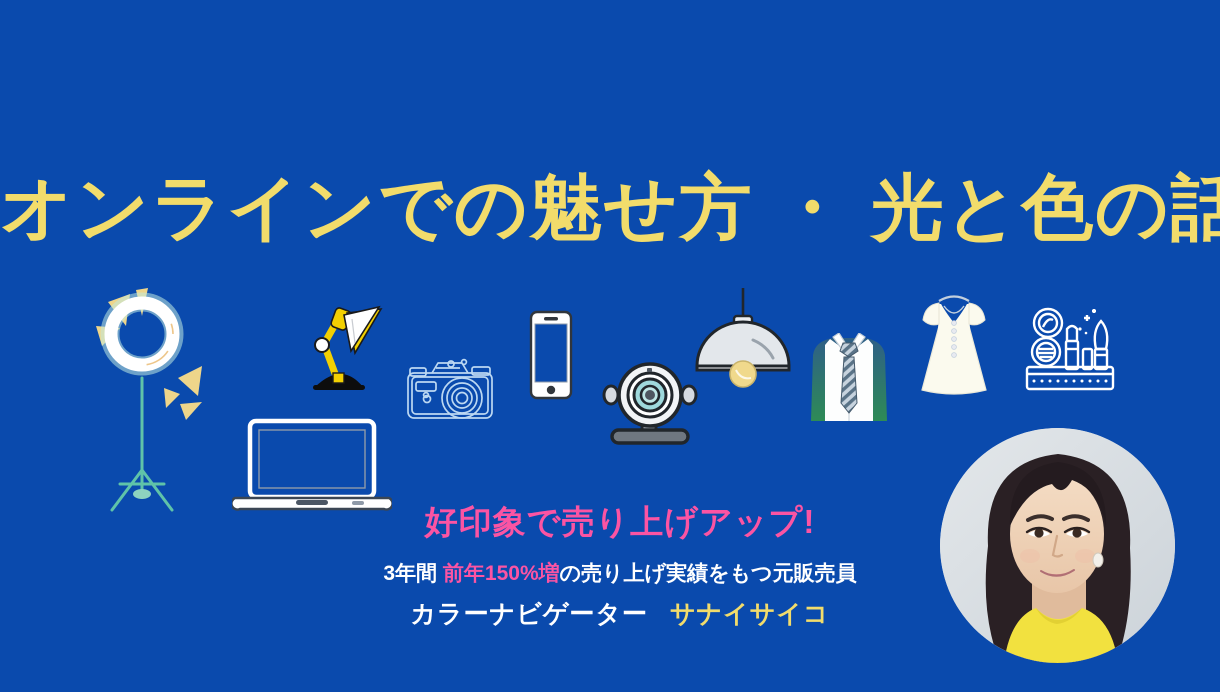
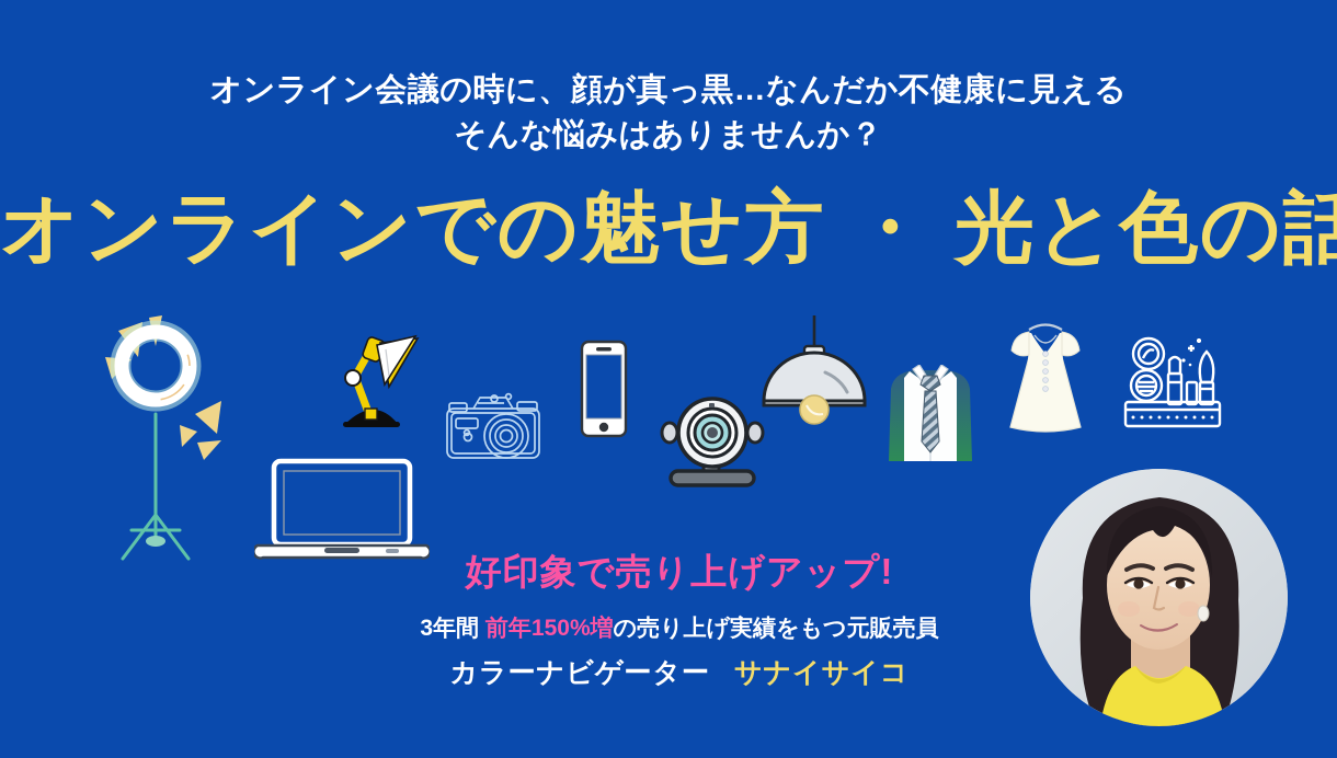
+ オンライン会議の時に、顔が真っ黒…なんだか不健康に見える
+ そんな悩みはありませんか？
  オンラインでの魅せ方 ・ 光と色の話
  好印象で売り上げアップ!
  3年間 前年150%増の売り上げ実績をもつ元販売員
  カラーナビゲーター サナイサイコ
